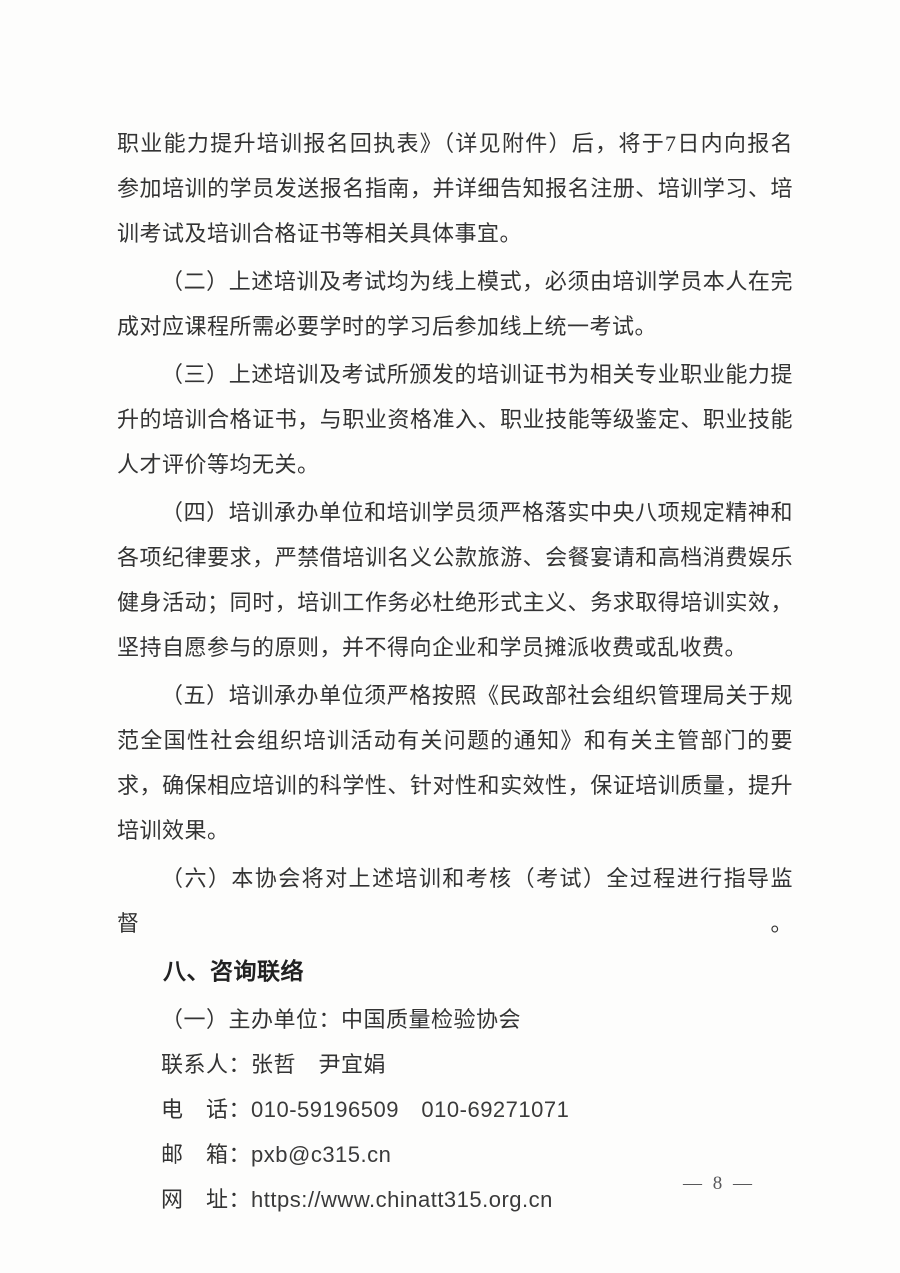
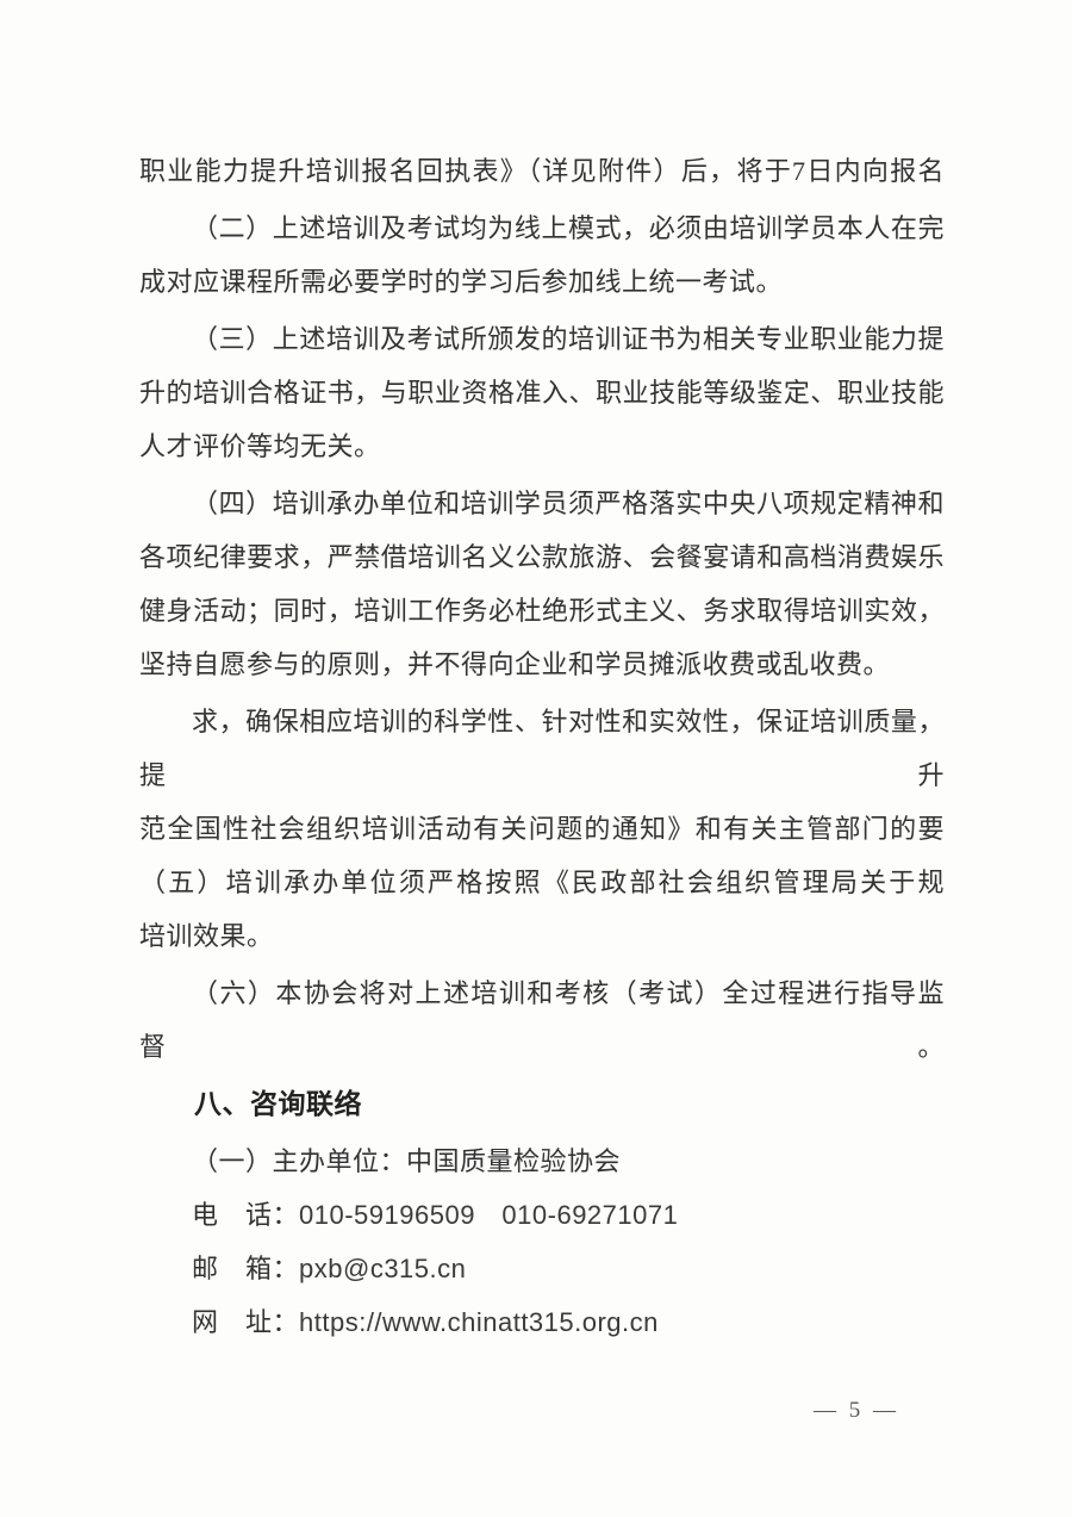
  职业能力提升培训报名回执表》（详见附件）后，将于7日内向报名
- 参加培训的学员发送报名指南，并详细告知报名注册、培训学习、培
- 训考试及培训合格证书等相关具体事宜。
  （二）上述培训及考试均为线上模式，必须由培训学员本人在完
  成对应课程所需必要学时的学习后参加线上统一考试。
  （三）上述培训及考试所颁发的培训证书为相关专业职业能力提
  升的培训合格证书，与职业资格准入、职业技能等级鉴定、职业技能
  人才评价等均无关。
  （四）培训承办单位和培训学员须严格落实中央八项规定精神和
  各项纪律要求，严禁借培训名义公款旅游、会餐宴请和高档消费娱乐
  健身活动；同时，培训工作务必杜绝形式主义、务求取得培训实效，
  坚持自愿参与的原则，并不得向企业和学员摊派收费或乱收费。
- （五）培训承办单位须严格按照《民政部社会组织管理局关于规
+ 求，确保相应培训的科学性、针对性和实效性，保证培训质量，提升
  范全国性社会组织培训活动有关问题的通知》和有关主管部门的要
- 求，确保相应培训的科学性、针对性和实效性，保证培训质量，提升
+ （五）培训承办单位须严格按照《民政部社会组织管理局关于规
  培训效果。
  （六）本协会将对上述培训和考核（考试）全过程进行指导监督。
  八、咨询联络
  （一）主办单位：中国质量检验协会
- 联系人：张哲 尹宜娟
  电 话：010-59196509 010-69271071
  邮 箱：pxb@c315.cn
  网 址：https://www.chinatt315.org.cn
- — 8 —
+ — 5 —
